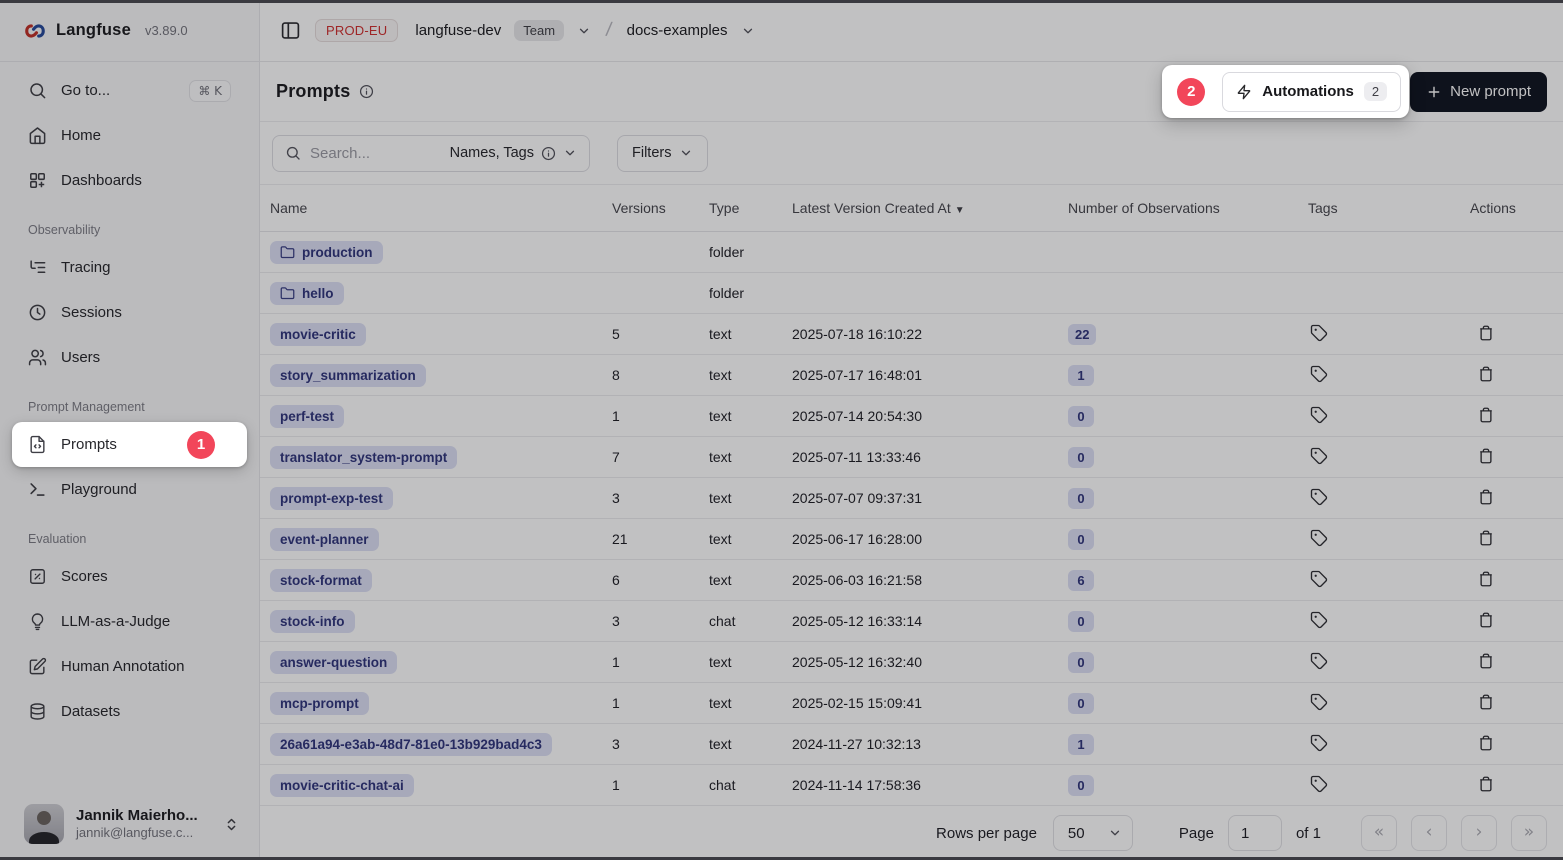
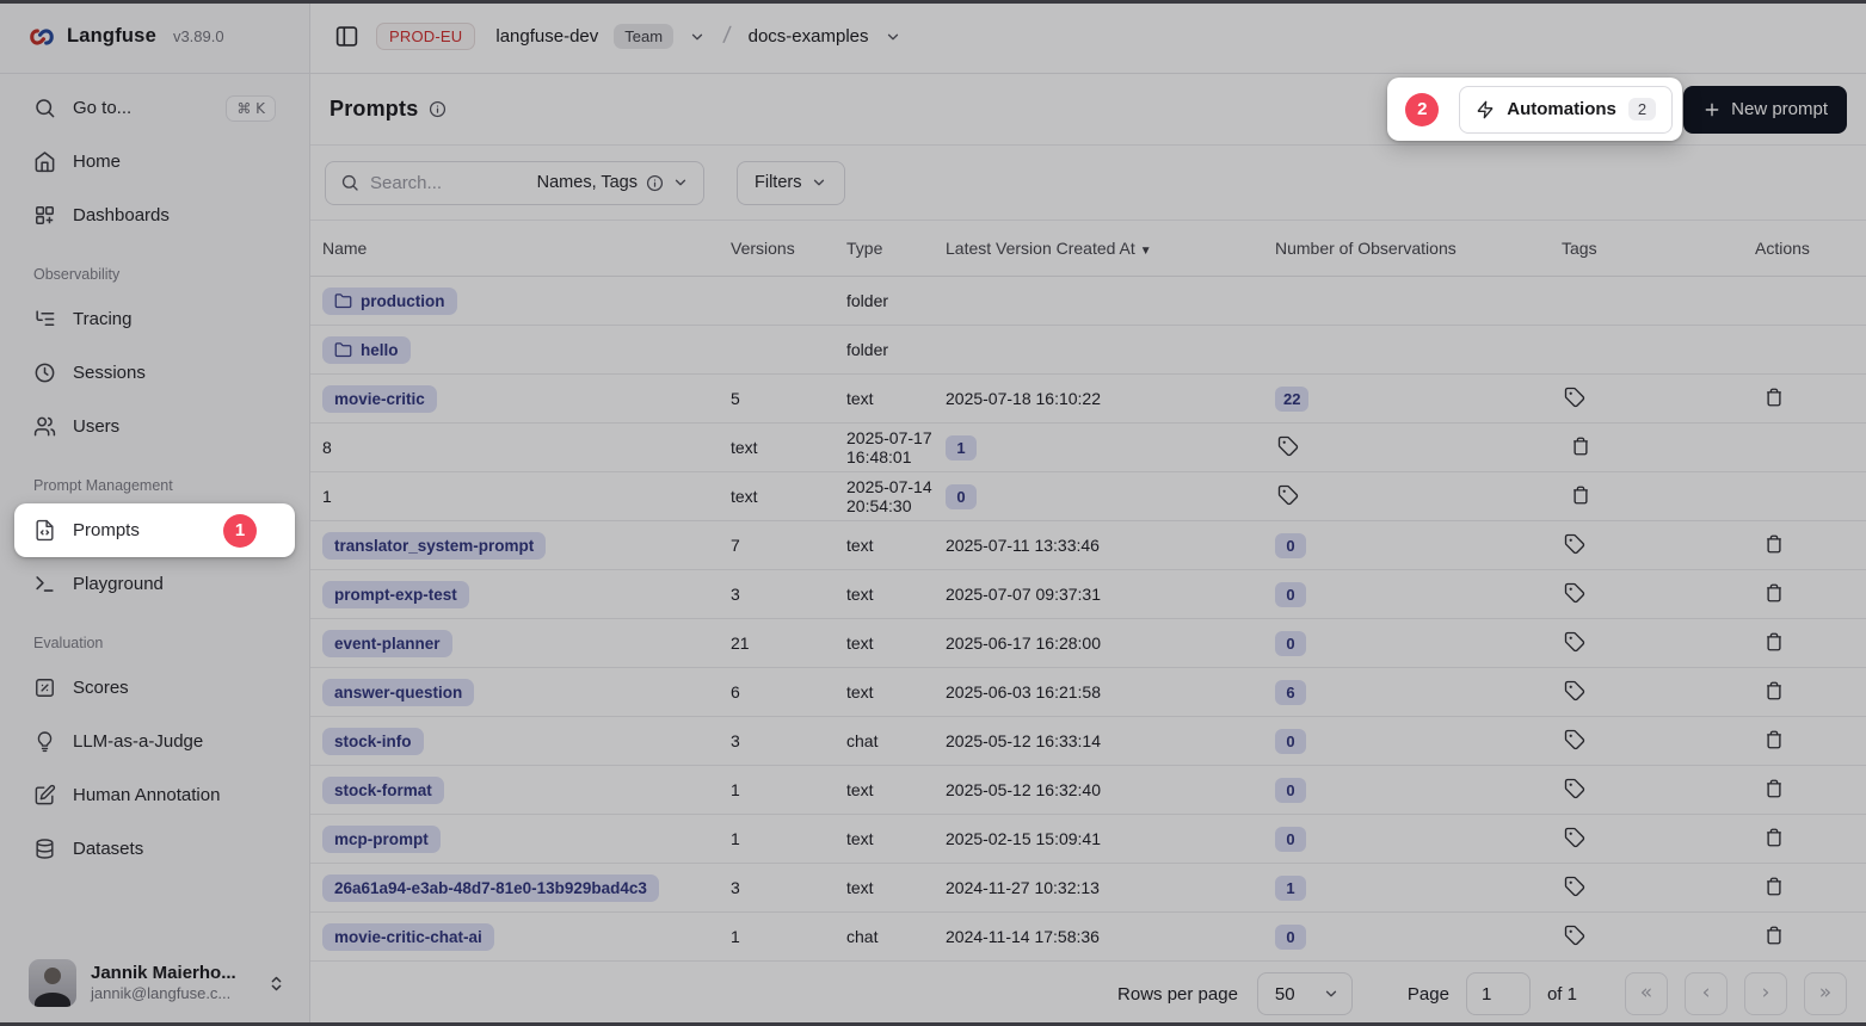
  Langfuse
  v3.89.0
  Go to...
  ⌘ K
  Home
  Dashboards
  Observability
  Tracing
  Sessions
  Users
  Prompt Management
  Prompts
  1
  Playground
  Evaluation
  Scores
  LLM-as-a-Judge
  Human Annotation
  Datasets
  Jannik Maierho...
  jannik@langfuse.c...
  PROD-EU
  langfuse-dev
  Team
  docs-examples
  Prompts
  2
  Automations
  2
  New prompt
  Search...
  Names, Tags
  Filters
  Name
  Versions
  Type
  Latest Version Created At ▼
  Number of Observations
  Tags
  Actions
  production
  folder
  hello
  folder
  movie-critic
  5
  text
  2025-07-18 16:10:22
  22
- story_summarization
  8
  text
  2025-07-17 16:48:01
  1
- perf-test
  1
  text
  2025-07-14 20:54:30
  0
  translator_system-prompt
  7
  text
  2025-07-11 13:33:46
  0
  prompt-exp-test
  3
  text
  2025-07-07 09:37:31
  0
  event-planner
  21
  text
  2025-06-17 16:28:00
  0
- stock-format
+ answer-question
  6
  text
  2025-06-03 16:21:58
  6
  stock-info
  3
  chat
  2025-05-12 16:33:14
  0
- answer-question
+ stock-format
  1
  text
  2025-05-12 16:32:40
  0
  mcp-prompt
  1
  text
  2025-02-15 15:09:41
  0
  26a61a94-e3ab-48d7-81e0-13b929bad4c3
  3
  text
  2024-11-27 10:32:13
  1
  movie-critic-chat-ai
  1
  chat
  2024-11-14 17:58:36
  0
  Rows per page
  50
  Page
  1
  of 1
  «
  ‹
  ›
  »
